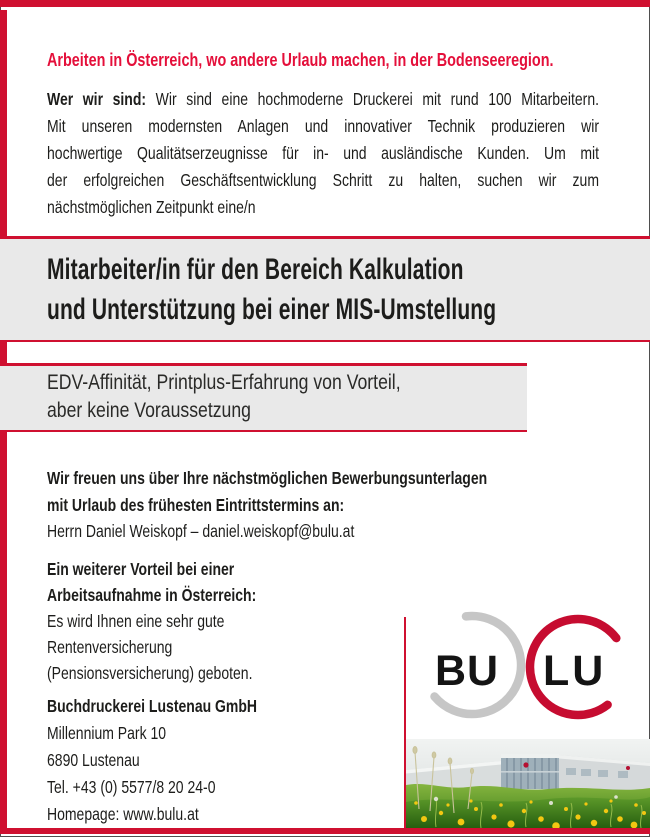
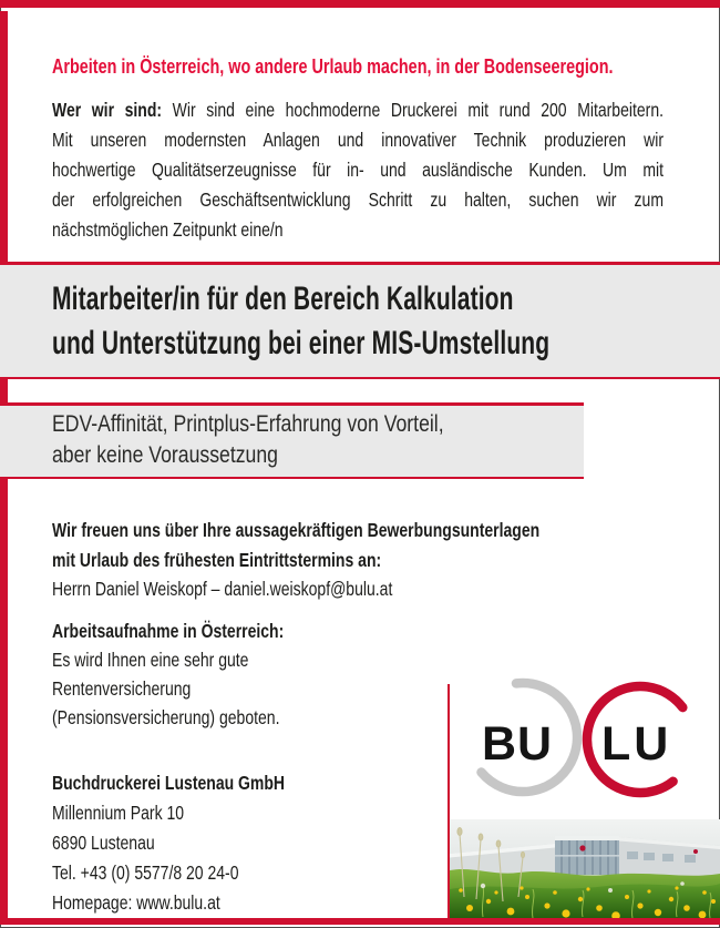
  Arbeiten in Österreich, wo andere Urlaub machen, in der Bodenseeregion.
- Wer wir sind: Wir sind eine hochmoderne Druckerei mit rund 100 Mitarbeitern.
+ Wer wir sind: Wir sind eine hochmoderne Druckerei mit rund 200 Mitarbeitern.
  Mit unseren modernsten Anlagen und innovativer Technik produzieren wir
  hochwertige Qualitätserzeugnisse für in- und ausländische Kunden. Um mit
  der erfolgreichen Geschäftsentwicklung Schritt zu halten, suchen wir zum
  nächstmöglichen Zeitpunkt eine/n
  Mitarbeiter/in für den Bereich Kalkulation
  und Unterstützung bei einer MIS-Umstellung
  EDV-Affinität, Printplus-Erfahrung von Vorteil,
  aber keine Voraussetzung
- Wir freuen uns über Ihre nächstmöglichen Bewerbungsunterlagen
+ Wir freuen uns über Ihre aussagekräftigen Bewerbungsunterlagen
  mit Urlaub des frühesten Eintrittstermins an:
  Herrn Daniel Weiskopf – daniel.weiskopf@bulu.at
- Ein weiterer Vorteil bei einer
  Arbeitsaufnahme in Österreich:
  Es wird Ihnen eine sehr gute
  Rentenversicherung
  (Pensionsversicherung) geboten.
  Buchdruckerei Lustenau GmbH
  Millennium Park 10
  6890 Lustenau
  Tel. +43 (0) 5577/8 20 24-0
  Homepage: www.bulu.at
  BU
  LU
